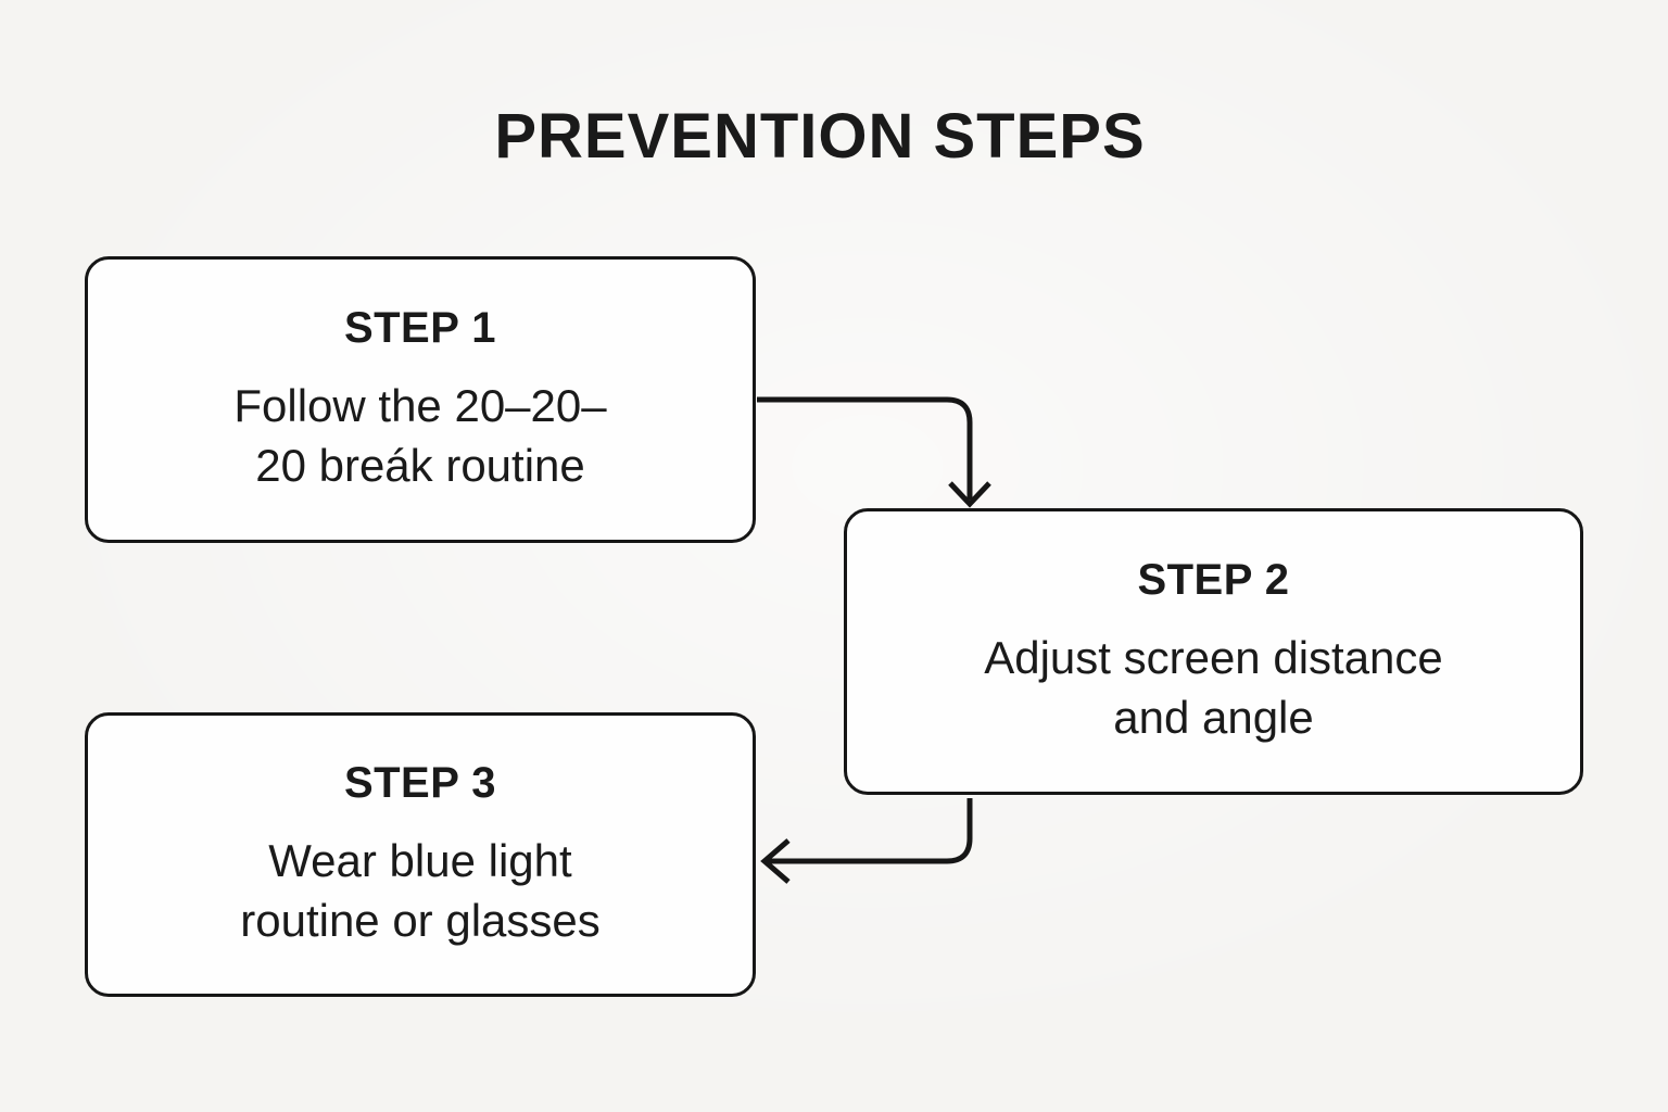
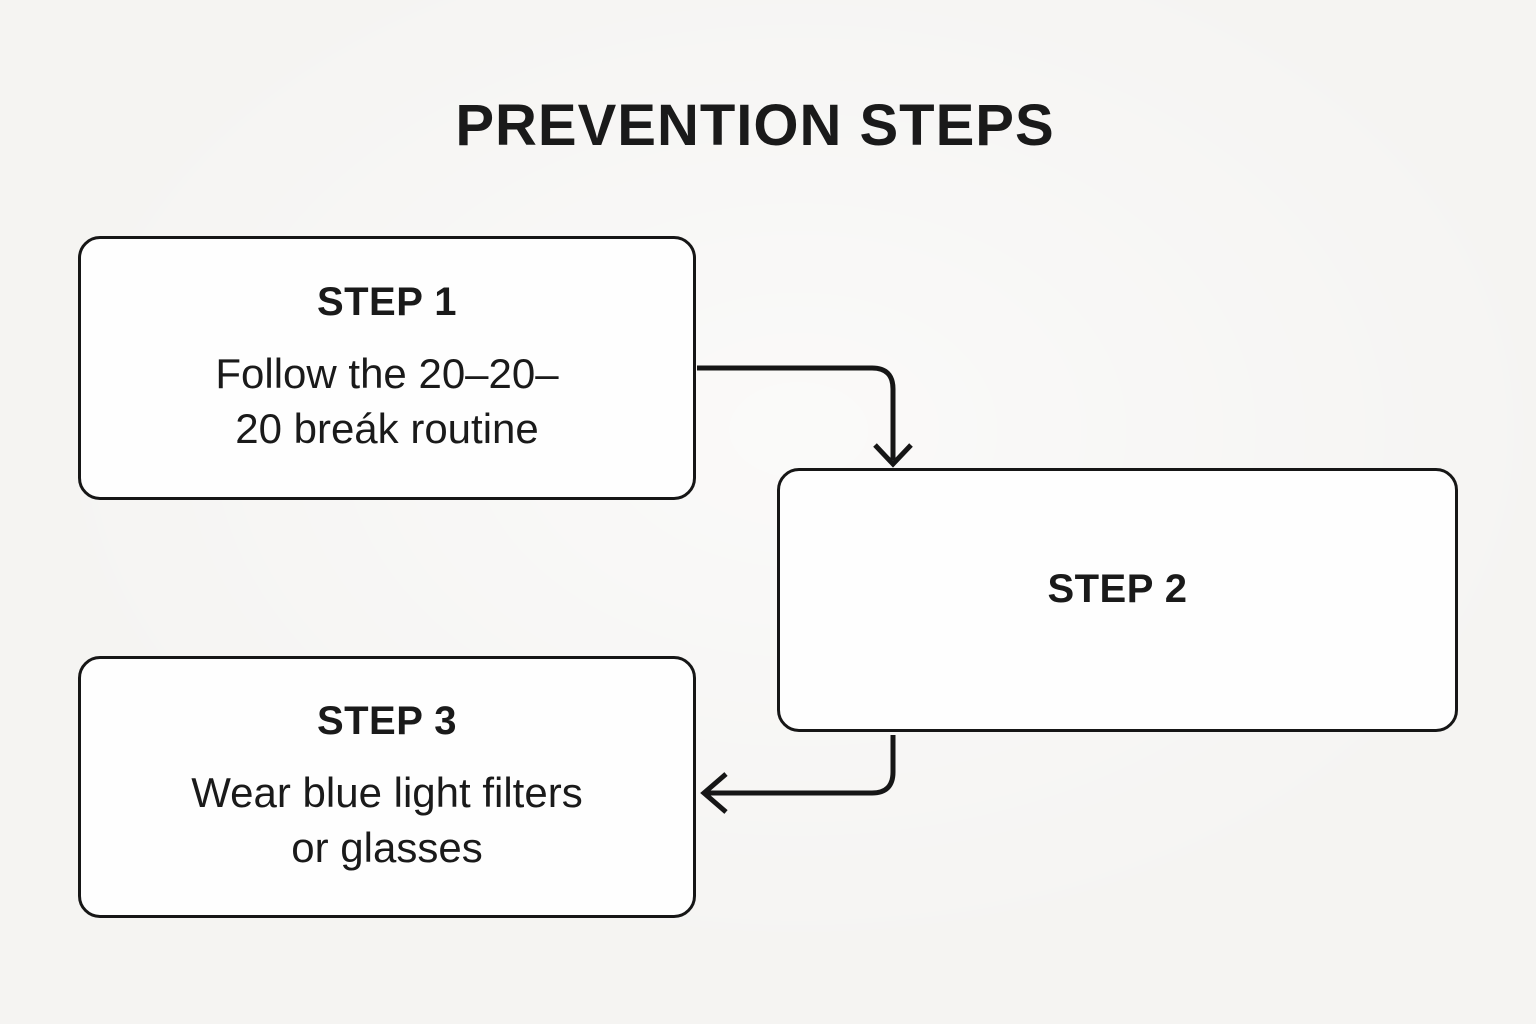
  PREVENTION STEPS
  STEP 1
  Follow the 20–20–20 breák routine
  STEP 2
- Adjust screen distance and angle
  STEP 3
- Wear blue light routine or glasses
+ Wear blue light filters or glasses
